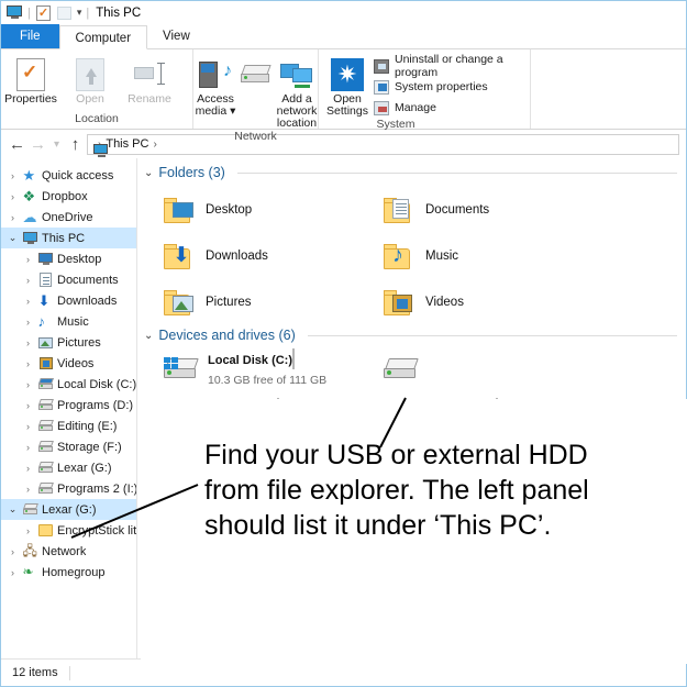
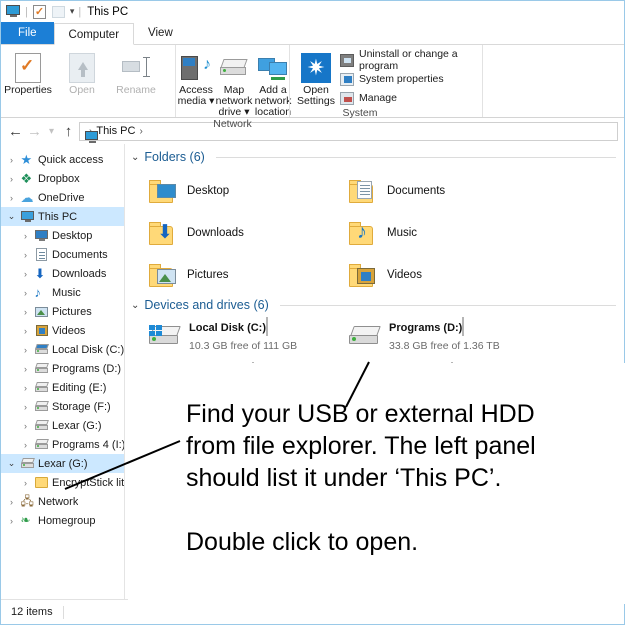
  |
  ✓
  ▾
  |
  This PC
  File
  Computer
  View
  Properties
  Open
  Rename
- Location
  ♪
  Access media ▾
+ Map network drive ▾
  Add a network location
  Network
  ✷
  Open Settings
  Uninstall or change a program
  System properties
  Manage
  System
  ←
  →
  ▾
  ↑
  This PC
  ›
  ›
  ★
  Quick access
  ›
  ❖
  Dropbox
  ›
  ☁
  OneDrive
  ⌄
  This PC
  ›
  Desktop
  ›
  Documents
  ›
  ⬇
  Downloads
  ›
  ♪
  Music
  ›
  Pictures
  ›
  Videos
  ›
  Local Disk (C:)
  ›
  Programs (D:)
  ›
  Editing (E:)
  ›
  Storage (F:)
  ›
  Lexar (G:)
  ›
- Programs 2 (I:)
+ Programs 4 (I:)
  ⌄
  Lexar (G:)
  ›
  EncryptStick lit
  ›
  🖧
  Network
  ›
  ❧
  Homegroup
  ⌄
- Folders (3)
+ Folders (6)
  Desktop
  Documents
  ⬇
  Downloads
  ♪
  Music
  Pictures
  Videos
  ⌄
  Devices and drives (6)
  Local Disk (C:) 10.3 GB free of 111 GB
+ Programs (D:) 33.8 GB free of 1.36 TB
  12 items
  Find your USB or external HDD
  from file explorer. The left panel
  should list it under ‘This PC’.
+ Double click to open.
